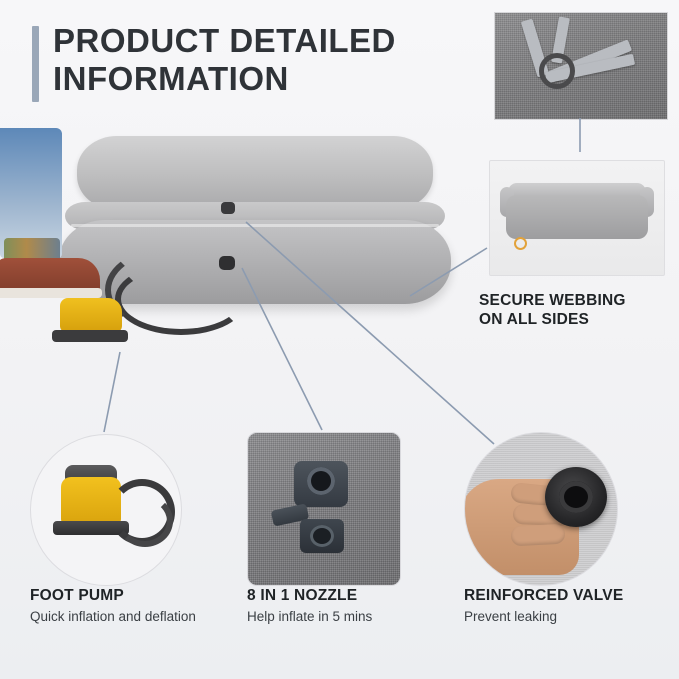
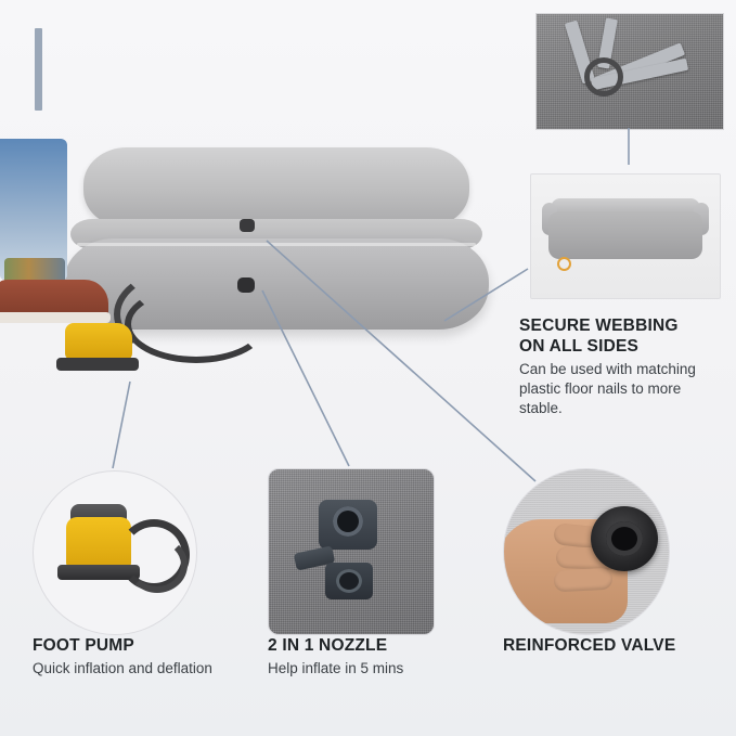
- PRODUCT DETAILED
- INFORMATION
  SECURE WEBBING
  ON ALL SIDES
+ Can be used with matching plastic floor nails to more stable.
  FOOT PUMP
  Quick inflation and deflation
- 8 IN 1 NOZZLE
+ 2 IN 1 NOZZLE
  Help inflate in 5 mins
  REINFORCED VALVE
- Prevent leaking
